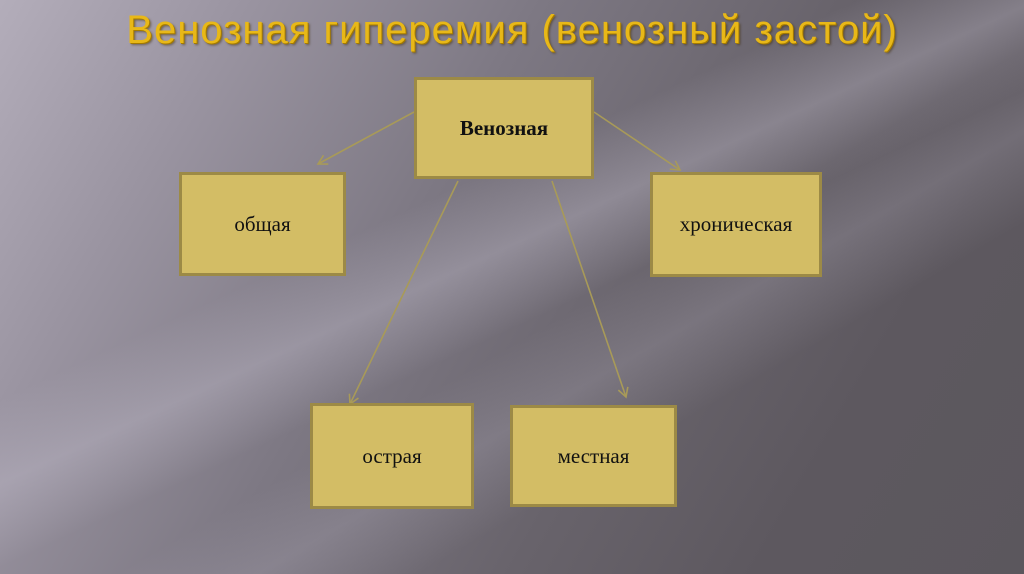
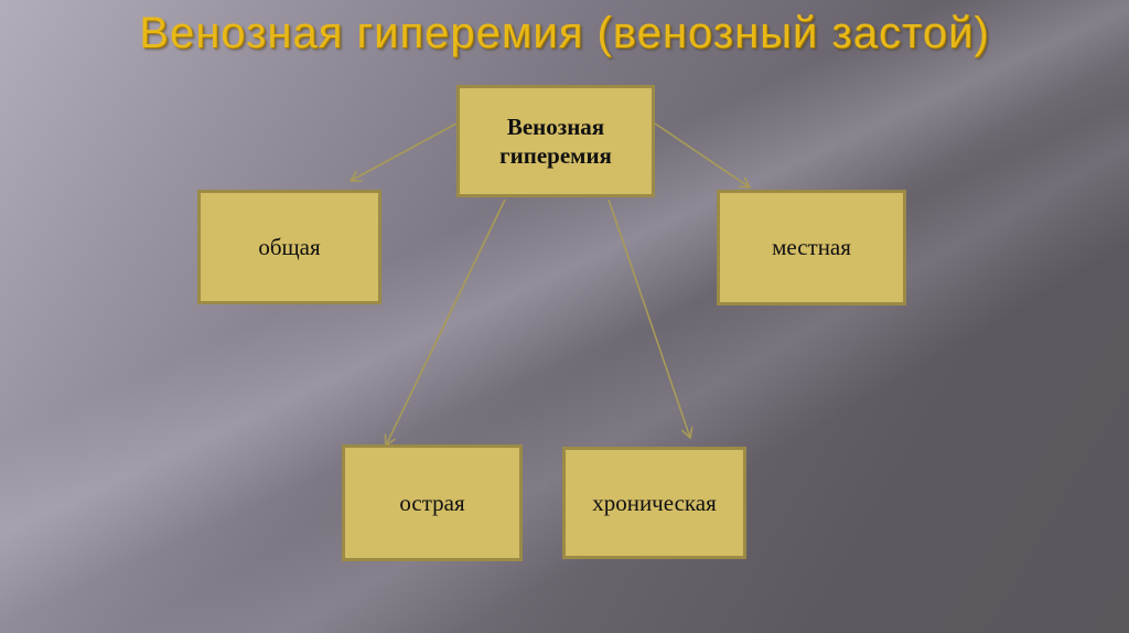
  Венозная гиперемия (венозный застой)
  Венозная
+ гиперемия
  общая
- хроническая
+ местная
  острая
- местная
+ хроническая
